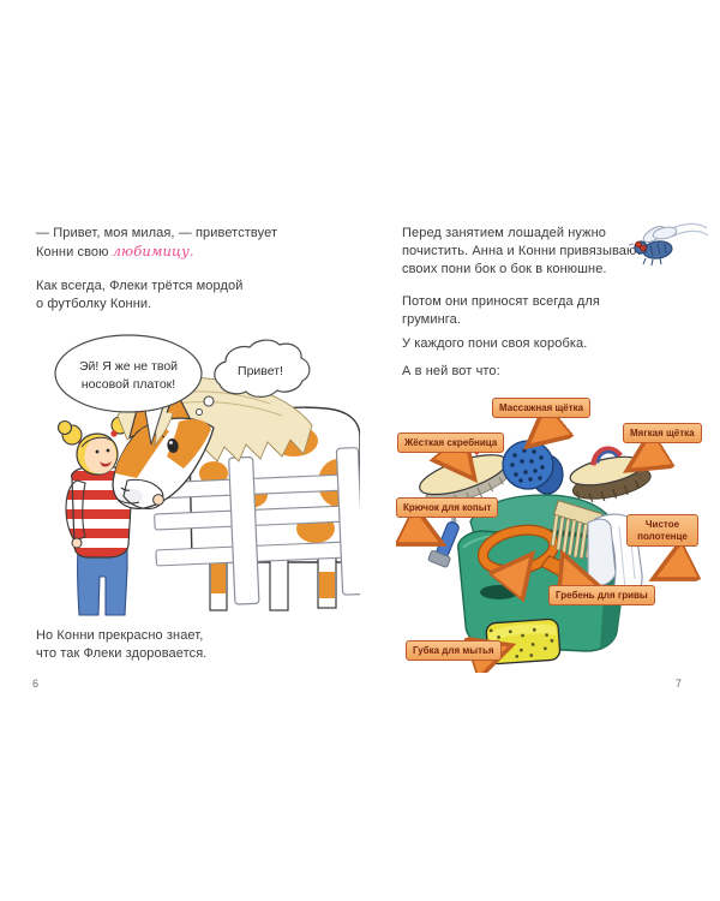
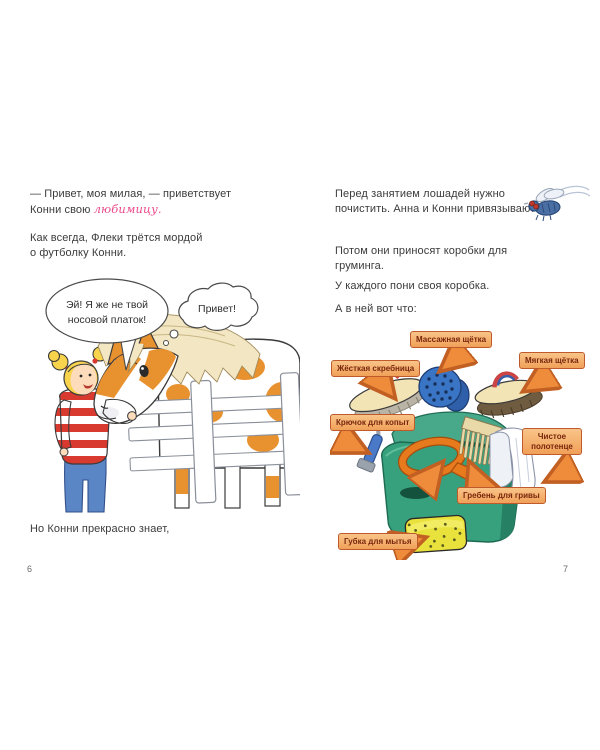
  — Привет, моя милая, — приветствует
  Конни свою любимицу.
  Как всегда, Флеки трётся мордой
  о футболку Конни.
  Эй! Я же не твой
  носовой платок!
  Привет!
  Но Конни прекрасно знает,
- что так Флеки здоровается.
  6
  Перед занятием лошадей нужно
  почистить. Анна и Конни привязываю
- своих пони бок о бок в конюшне.
- Потом они приносят всегда для
+ Потом они приносят коробки для
  груминга.
  У каждого пони своя коробка.
  А в ней вот что:
  Массажная щётка
  Мягкая щётка
  Жёсткая скребница
  Крючок для копыт
  Чистое полотенце
  Гребень для гривы
  Губка для мытья
  7
